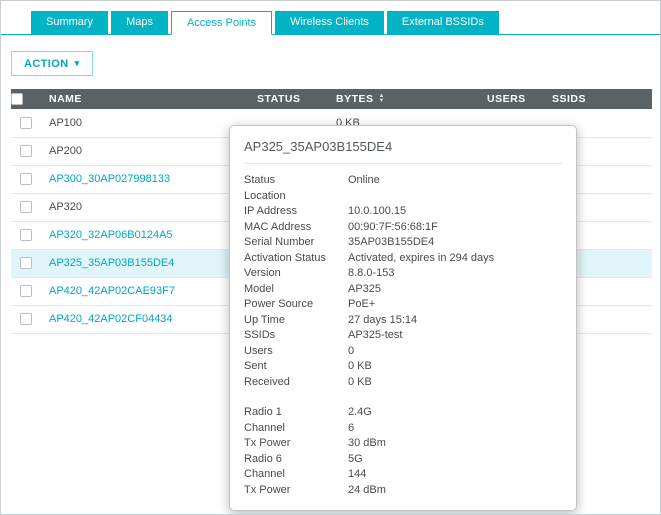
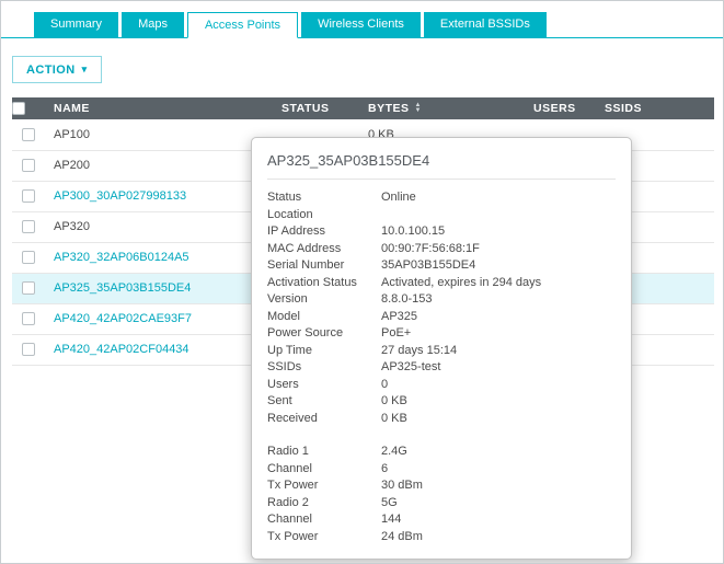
  Summary
  Maps
  Access Points
  Wireless Clients
  External BSSIDs
  ACTION
  ▾
  	NAME	STATUS	BYTES	USERS	SSIDS
  	AP100		0 KB
  	AP200
  	AP300_30AP027998133
  	AP320
  	AP320_32AP06B0124A5
  	AP325_35AP03B155DE4
  	AP420_42AP02CAE93F7
  	AP420_42AP02CF04434
  AP325_35AP03B155DE4
  Status
  Online
  Location
  IP Address
  10.0.100.15
  MAC Address
  00:90:7F:56:68:1F
  Serial Number
  35AP03B155DE4
  Activation Status
  Activated, expires in 294 days
  Version
  8.8.0-153
  Model
  AP325
  Power Source
  PoE+
  Up Time
  27 days 15:14
  SSIDs
  AP325-test
  Users
  0
  Sent
  0 KB
  Received
  0 KB
  Radio 1
  2.4G
  Channel
  6
  Tx Power
  30 dBm
- Radio 6
+ Radio 2
  5G
  Channel
  144
  Tx Power
  24 dBm
